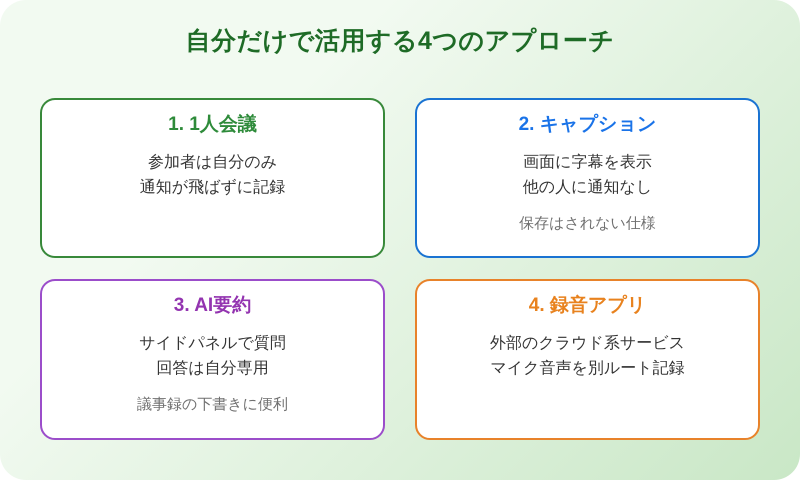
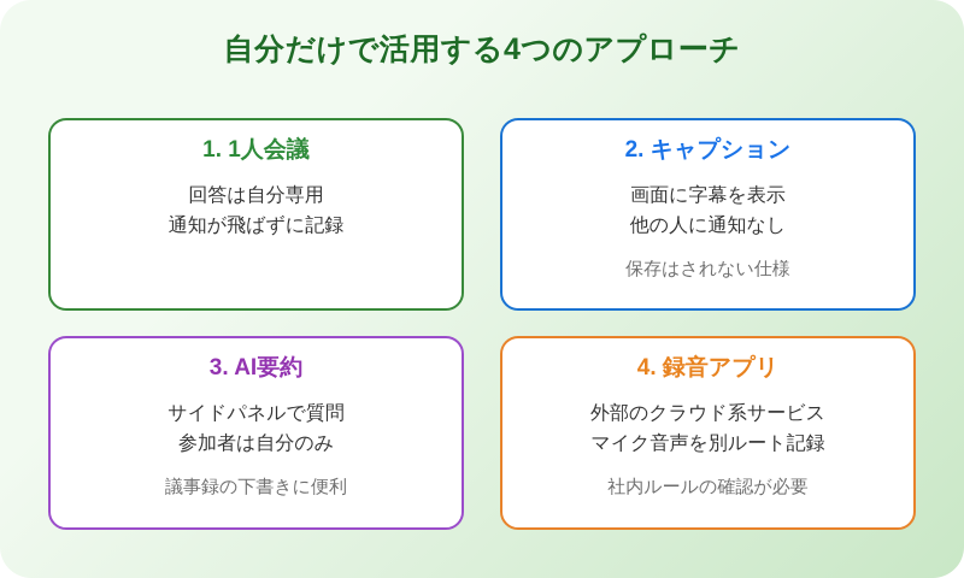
  自分だけで活用する4つのアプローチ
  1. 1人会議
- 参加者は自分のみ
+ 回答は自分専用
  通知が飛ばずに記録
  2. キャプション
  画面に字幕を表示
  他の人に通知なし
  保存はされない仕様
  3. AI要約
  サイドパネルで質問
- 回答は自分専用
+ 参加者は自分のみ
  議事録の下書きに便利
  4. 録音アプリ
  外部のクラウド系サービス
  マイク音声を別ルート記録
+ 社内ルールの確認が必要
